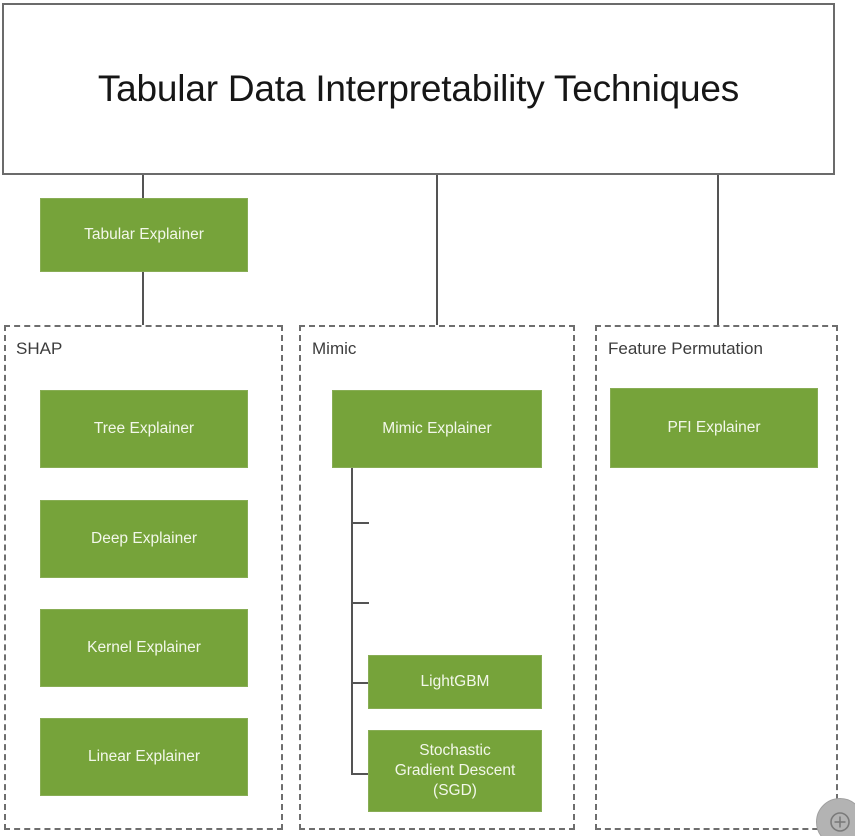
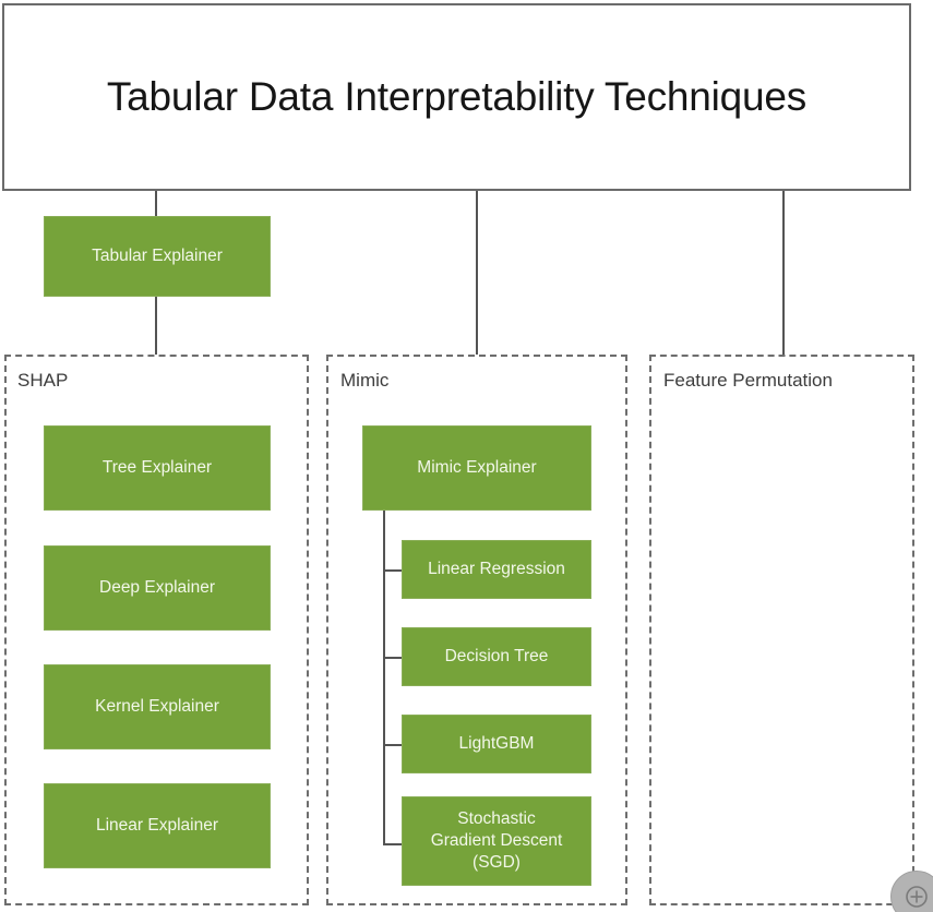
  Tabular Data Interpretability Techniques
  Tabular Explainer
  SHAP
  Tree Explainer
  Deep Explainer
  Kernel Explainer
  Linear Explainer
  Mimic
  Mimic Explainer
+ Linear Regression
+ Decision Tree
  LightGBM
  Stochastic
  Gradient Descent
  (SGD)
  Feature Permutation
- PFI Explainer
